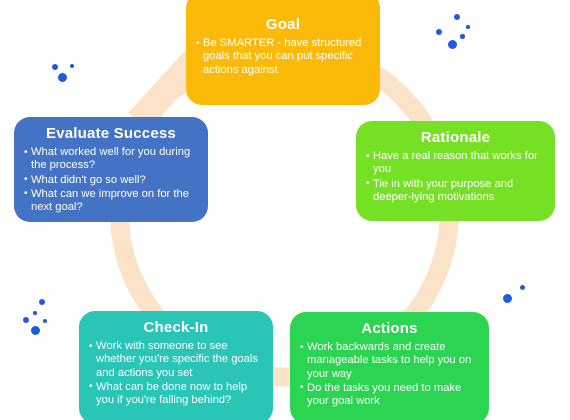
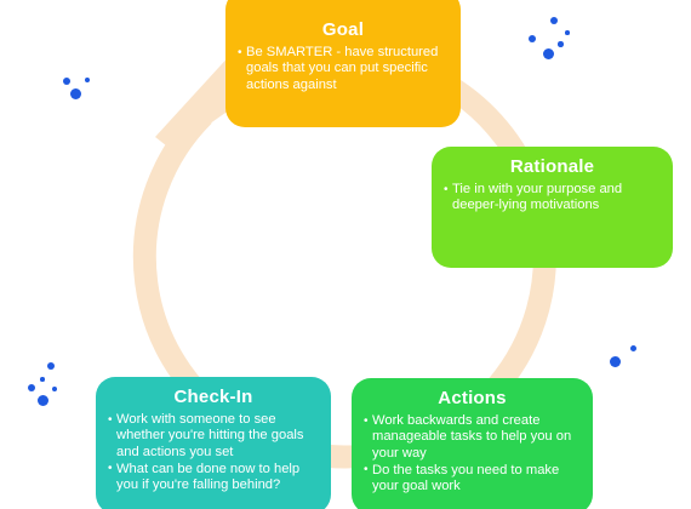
  Goal
  Be SMARTER - have structured goals that you can put specific actions against
  Rationale
- Have a real reason that works for you
  Tie in with your purpose and deeper-lying motivations
  Actions
  Work backwards and create manageable tasks to help you on your way
  Do the tasks you need to make your goal work
  Check-In
- Work with someone to see whether you're specific the goals and actions you set
+ Work with someone to see whether you're hitting the goals and actions you set
  What can be done now to help you if you're falling behind?
- Evaluate Success
- What worked well for you during the process?
- What didn't go so well?
- What can we improve on for the next goal?
